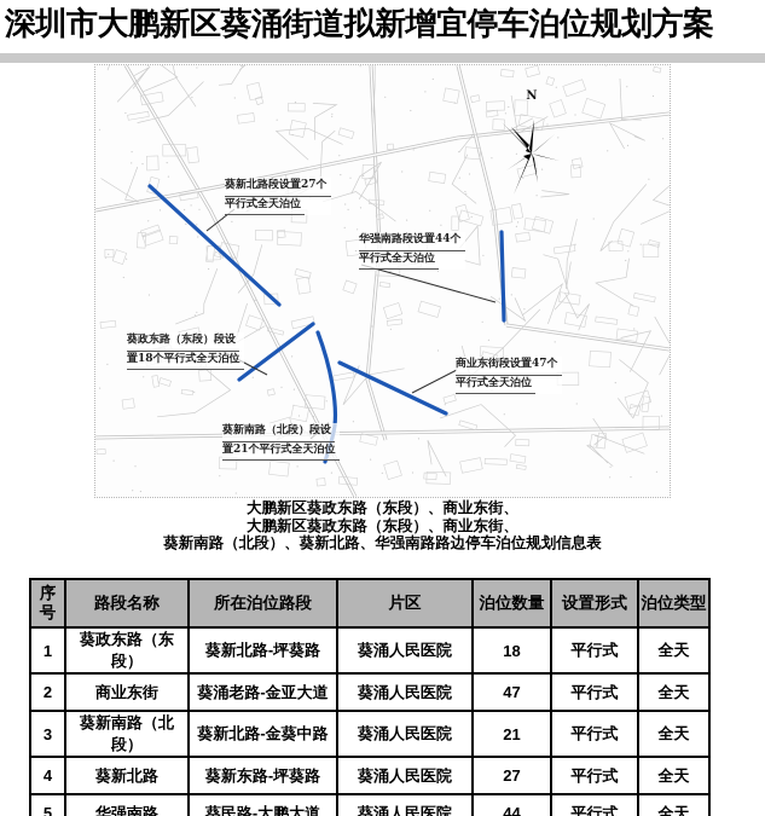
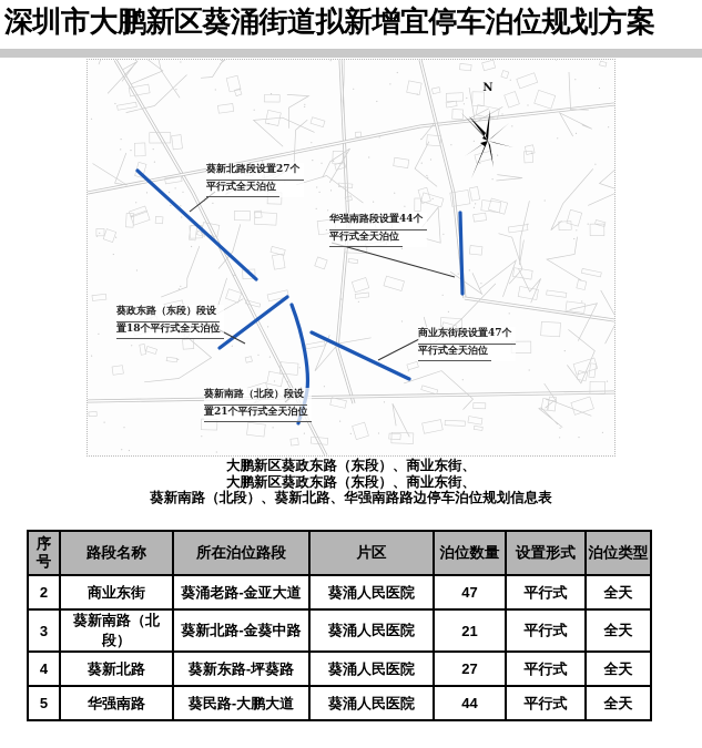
  深圳市大鹏新区葵涌街道拟新增宜停车泊位规划方案
  N
  葵新北路段设置27个
  平行式全天泊位
  华强南路段设置44个
  平行式全天泊位
  葵政东路（东段）段设
  置18个平行式全天泊位
  商业东街段设置47个
  平行式全天泊位
  葵新南路（北段）段设
  置21个平行式全天泊位
  大鹏新区葵政东路（东段）、商业东街、
  大鹏新区葵政东路（东段）、商业东街、
  葵新南路（北段）、葵新北路、华强南路路边停车泊位规划信息表
  序号	路段名称	所在泊位路段	片区	泊位数量	设置形式	泊位类型
- 1	葵政东路（东段）	葵新北路-坪葵路	葵涌人民医院	18	平行式	全天
  2	商业东街	葵涌老路-金亚大道	葵涌人民医院	47	平行式	全天
  3	葵新南路（北段）	葵新北路-金葵中路	葵涌人民医院	21	平行式	全天
  4	葵新北路	葵新东路-坪葵路	葵涌人民医院	27	平行式	全天
  5	华强南路	葵民路-大鹏大道	葵涌人民医院	44	平行式	全天
